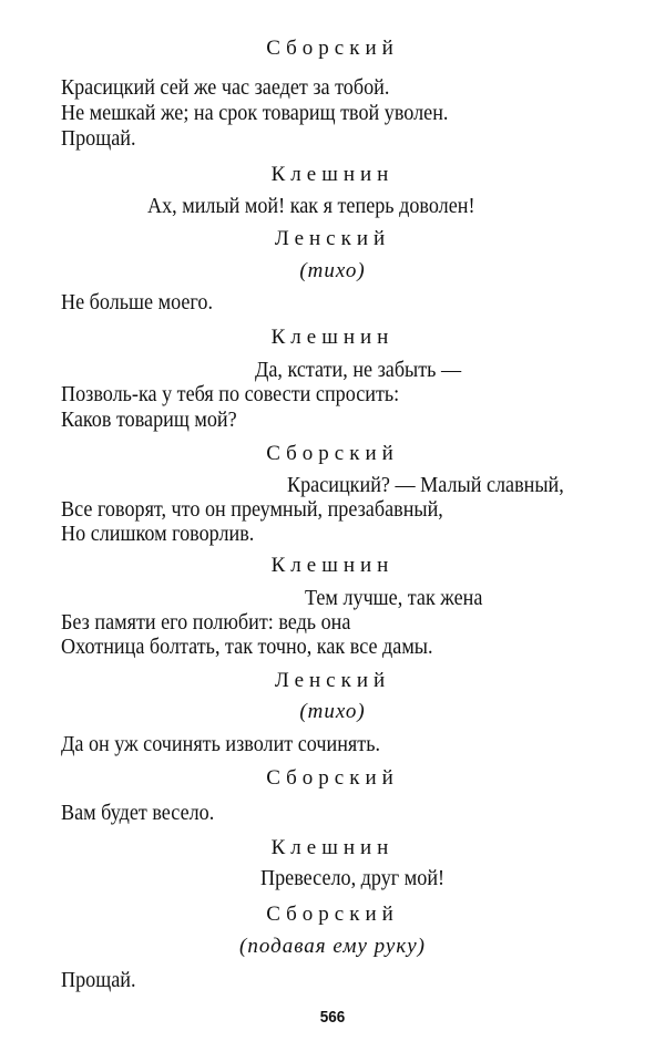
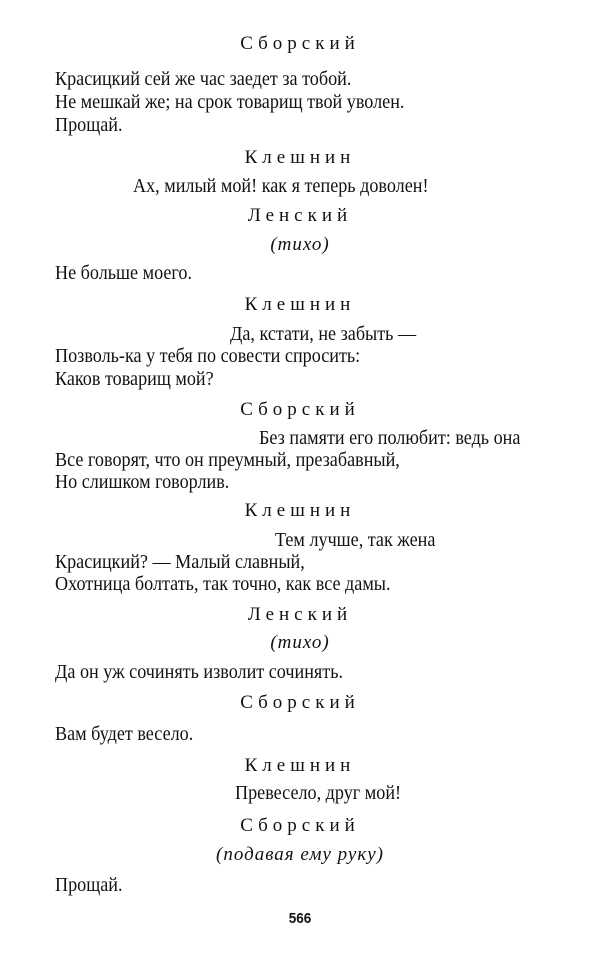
  Сборский
  Красицкий сей же час заедет за тобой.
  Не мешкай же; на срок товарищ твой уволен.
  Прощай.
  Клешнин
  Ах, милый мой! как я теперь доволен!
  Ленский
  (тихо)
  Не больше моего.
  Клешнин
  Да, кстати, не забыть —
  Позволь-ка у тебя по совести спросить:
  Каков товарищ мой?
  Сборский
- Красицкий? — Малый славный,
+ Без памяти его полюбит: ведь она
  Все говорят, что он преумный, презабавный,
  Но слишком говорлив.
  Клешнин
  Тем лучше, так жена
- Без памяти его полюбит: ведь она
+ Красицкий? — Малый славный,
  Охотница болтать, так точно, как все дамы.
  Ленский
  (тихо)
  Да он уж сочинять изволит сочинять.
  Сборский
  Вам будет весело.
  Клешнин
  Превесело, друг мой!
  Сборский
  (подавая ему руку)
  Прощай.
  566
